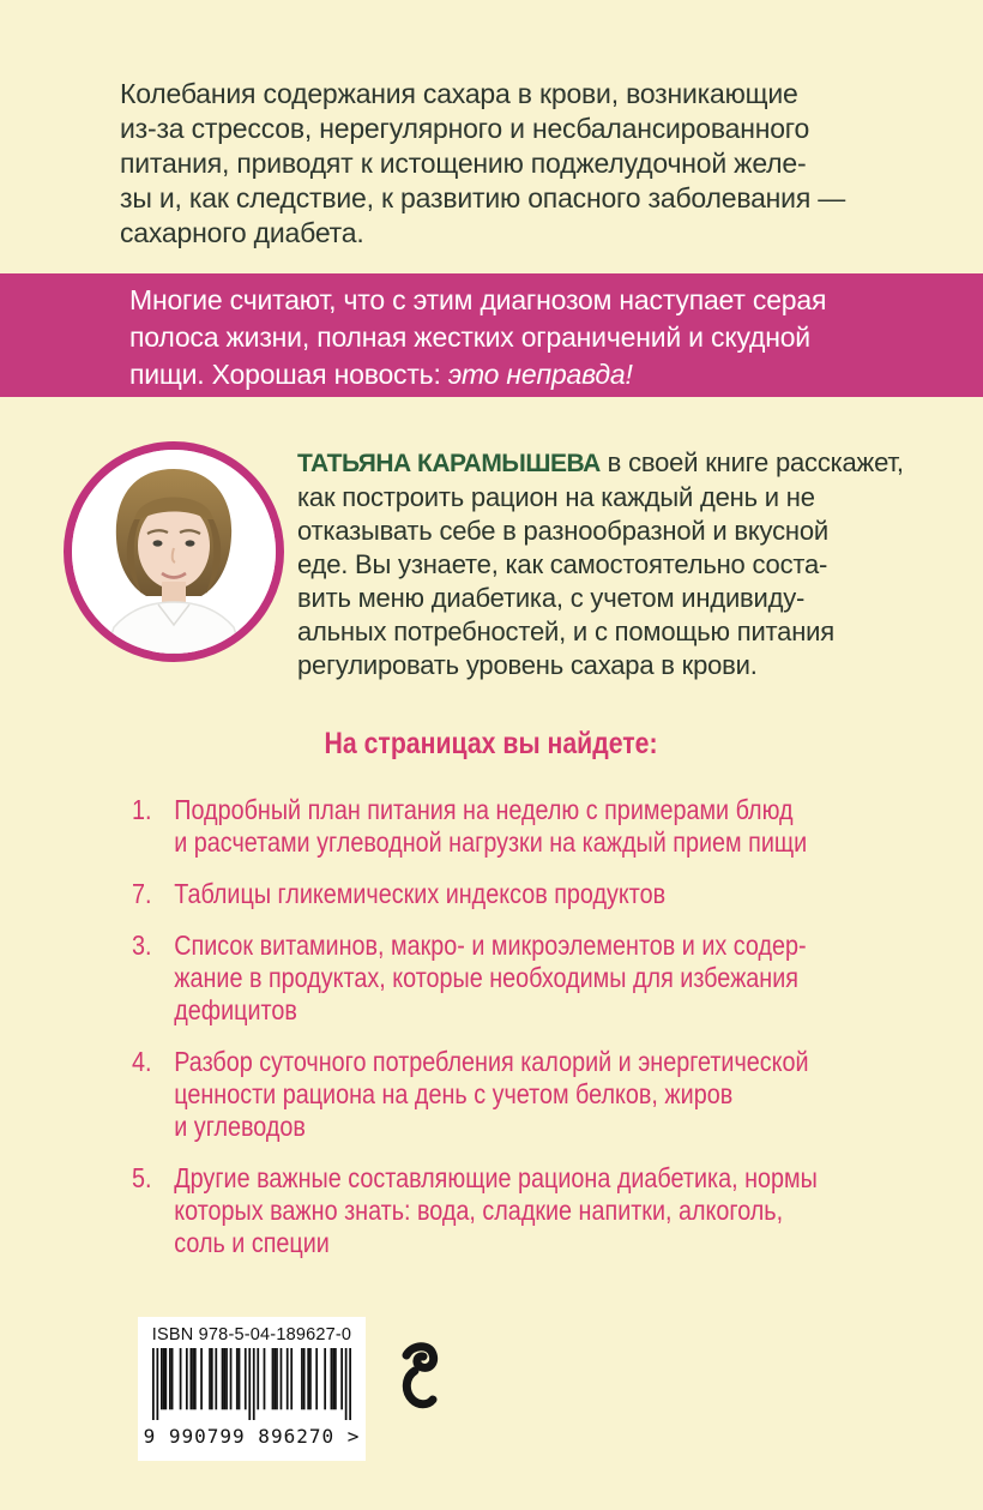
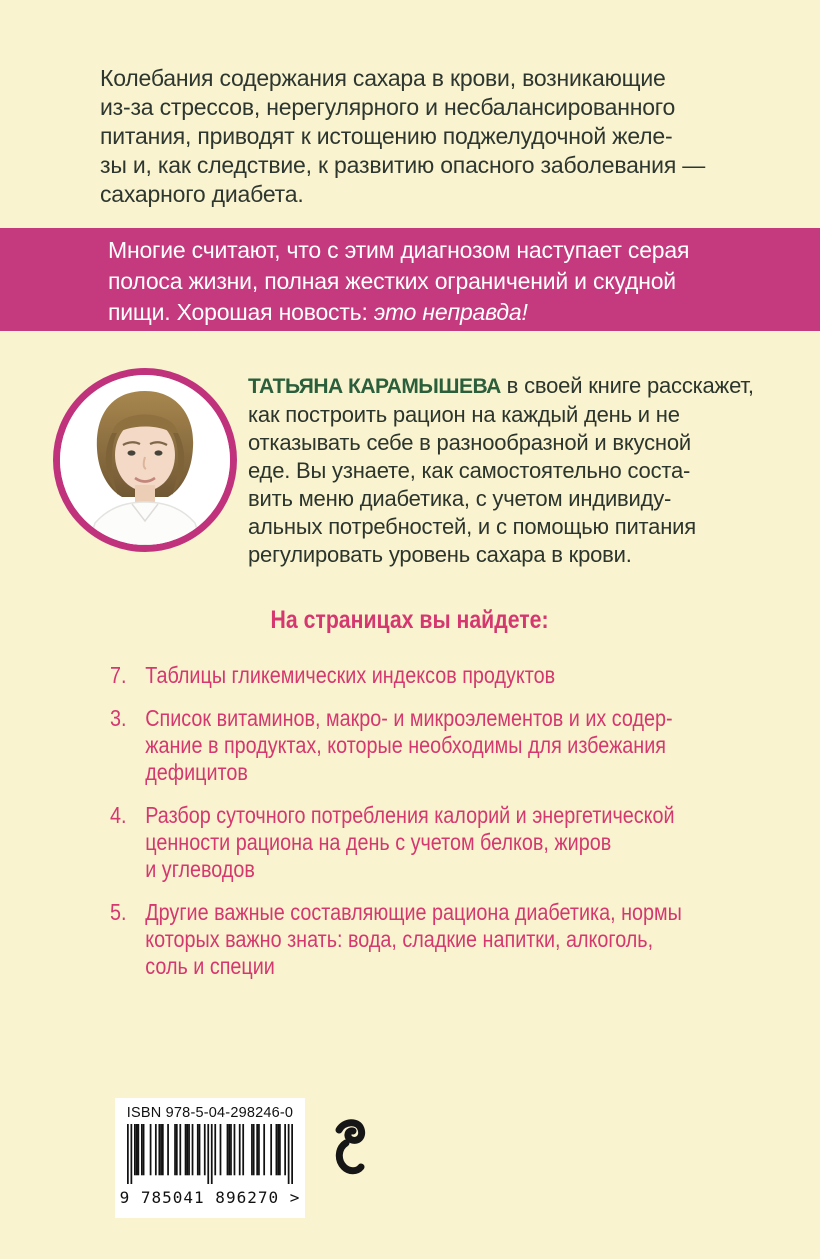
  Колебания содержания сахара в крови, возникающие
  из-за стрессов, нерегулярного и несбалансированного
  питания, приводят к истощению поджелудочной желе-
  зы и, как следствие, к развитию опасного заболевания —
  сахарного диабета.
  Многие считают, что с этим диагнозом наступает серая
  полоса жизни, полная жестких ограничений и скудной
  пищи. Хорошая новость: это неправда!
  ТАТЬЯНА КАРАМЫШЕВА в своей книге расскажет,
  как построить рацион на каждый день и не
  отказывать себе в разнообразной и вкусной
  еде. Вы узнаете, как самостоятельно соста-
  вить меню диабетика, с учетом индивиду-
  альных потребностей, и с помощью питания
  регулировать уровень сахара в крови.
  На страницах вы найдете:
- 1.
- Подробный план питания на неделю с примерами блюд
- и расчетами углеводной нагрузки на каждый прием пищи
  7.
  Таблицы гликемических индексов продуктов
  3.
  Список витаминов, макро- и микроэлементов и их содер-
  жание в продуктах, которые необходимы для избежания
  дефицитов
  4.
  Разбор суточного потребления калорий и энергетической
  ценности рациона на день с учетом белков, жиров
  и углеводов
  5.
  Другие важные составляющие рациона диабетика, нормы
  которых важно знать: вода, сладкие напитки, алкоголь,
  соль и специи
- ISBN 978-5-04-189627-0
+ ISBN 978-5-04-298246-0
- 9 990799 896270 >
+ 9 785041 896270 >
